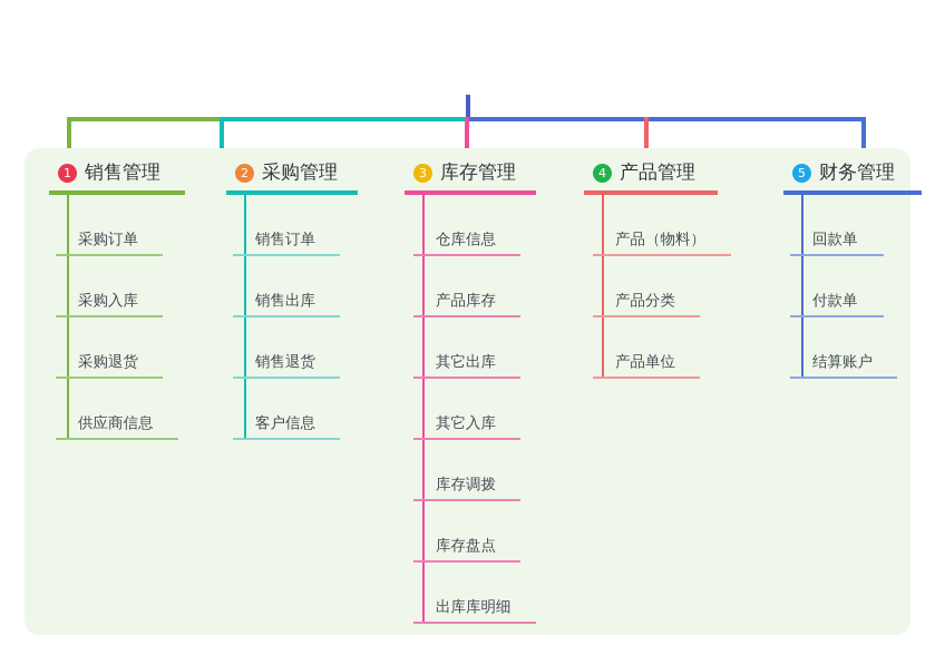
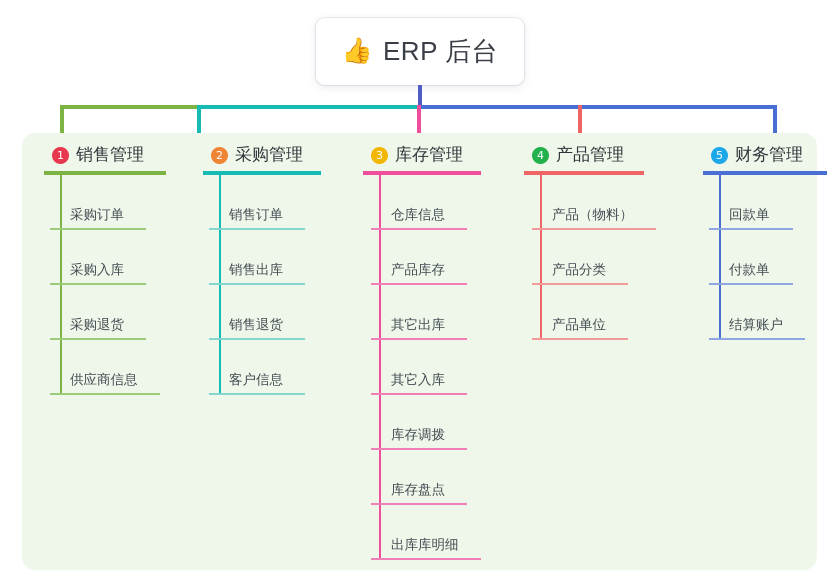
+ 👍
+ ERP 后台
  1
  销售管理
  采购订单
  采购入库
  采购退货
  供应商信息
  2
  采购管理
  销售订单
  销售出库
  销售退货
  客户信息
  3
  库存管理
  仓库信息
  产品库存
  其它出库
  其它入库
  库存调拨
  库存盘点
  出库库明细
  4
  产品管理
  产品（物料）
  产品分类
  产品单位
  5
  财务管理
  回款单
  付款单
  结算账户
